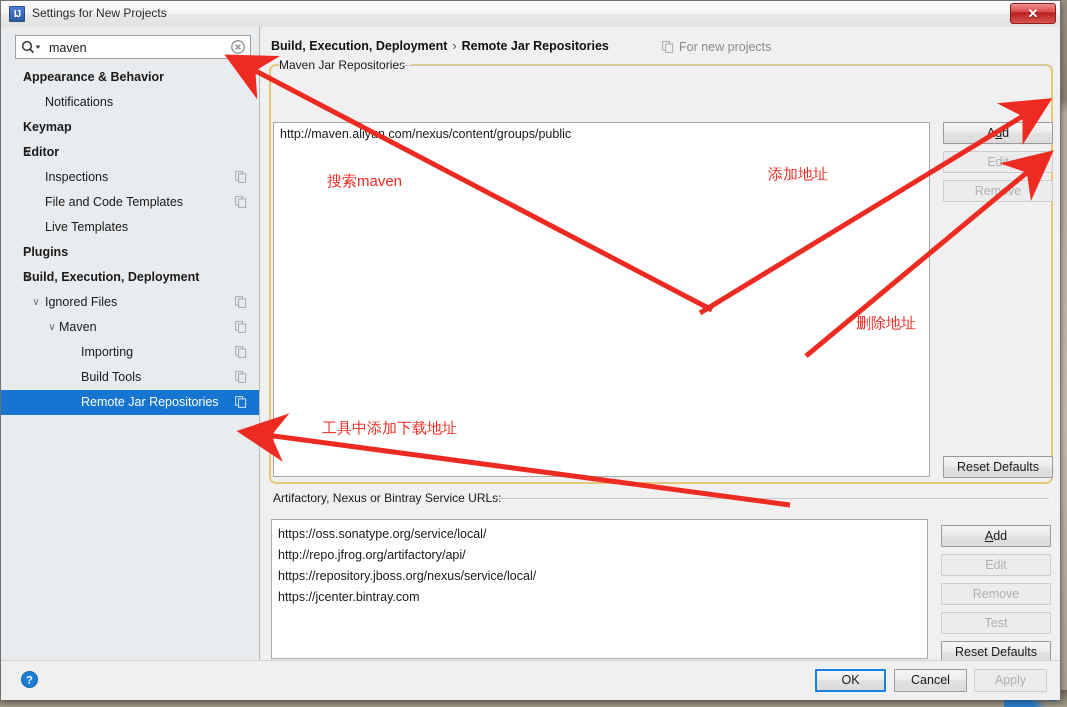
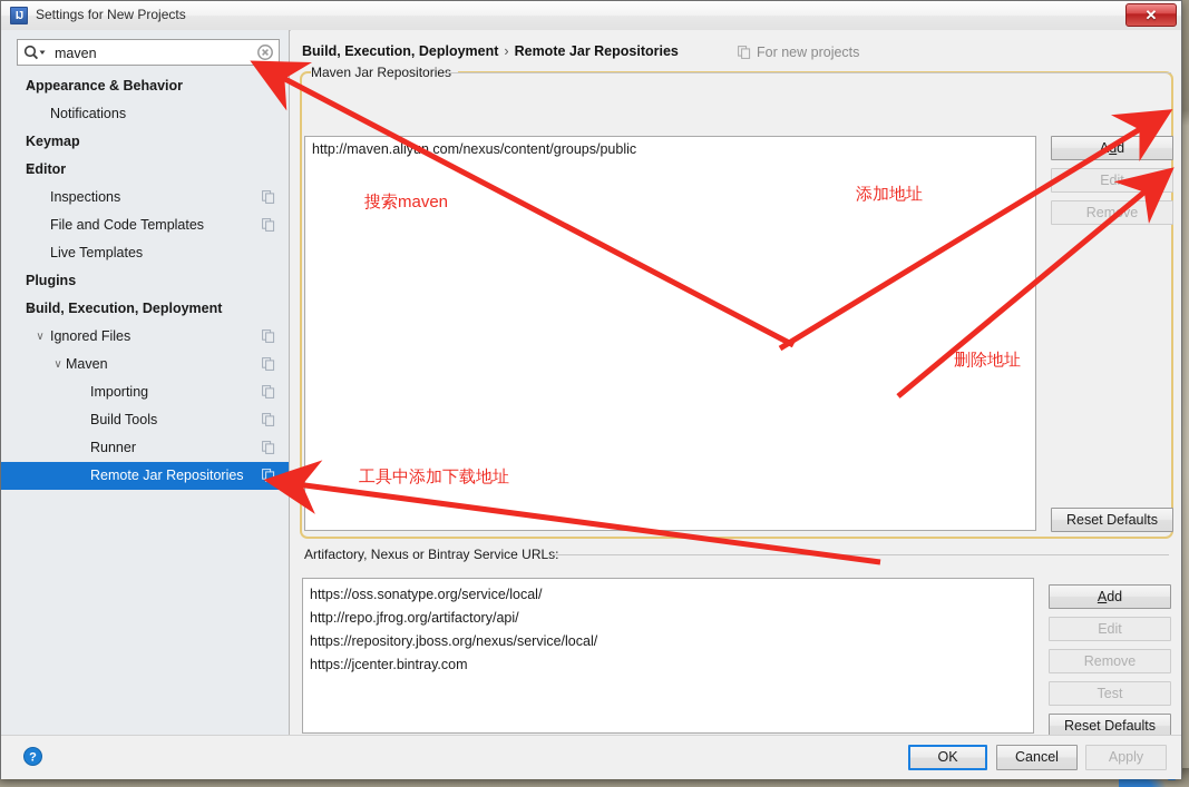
  IJ
  Settings for New Projects
  ✕
  maven
  ∨
  Appearance & Behavior
  Notifications
  Keymap
  ∨
  Editor
  Inspections
  File and Code Templates
  Live Templates
  Plugins
  ∨
  Build, Execution, Deployment
  ∨
  Ignored Files
  ∨
  Maven
  Importing
  Build Tools
+ Runner
  Remote Jar Repositories
  Build, Execution, Deployment › Remote Jar Repositories
  For new projects
  Maven Jar Repositorie
  http://maven.aliy.com/nexus/content/groups/public
  Edit
  Remve
  Reset Defaults
  Artifactory, Nexus or Bintray Service URL
  https://oss.sonatype.org/service/local/
  http://repo.jfrog.org/artifactory/api/
  https://repository.jboss.org/nexus/service/local/
  https://jcenter.bintray.com
  Add
  Edit
  Remove
  Test
  Reset Defaults
  ?
  OK
  Cancel
  Apply
  搜索maven
  添加地址
  删除地址
  工具中添加下载地址
